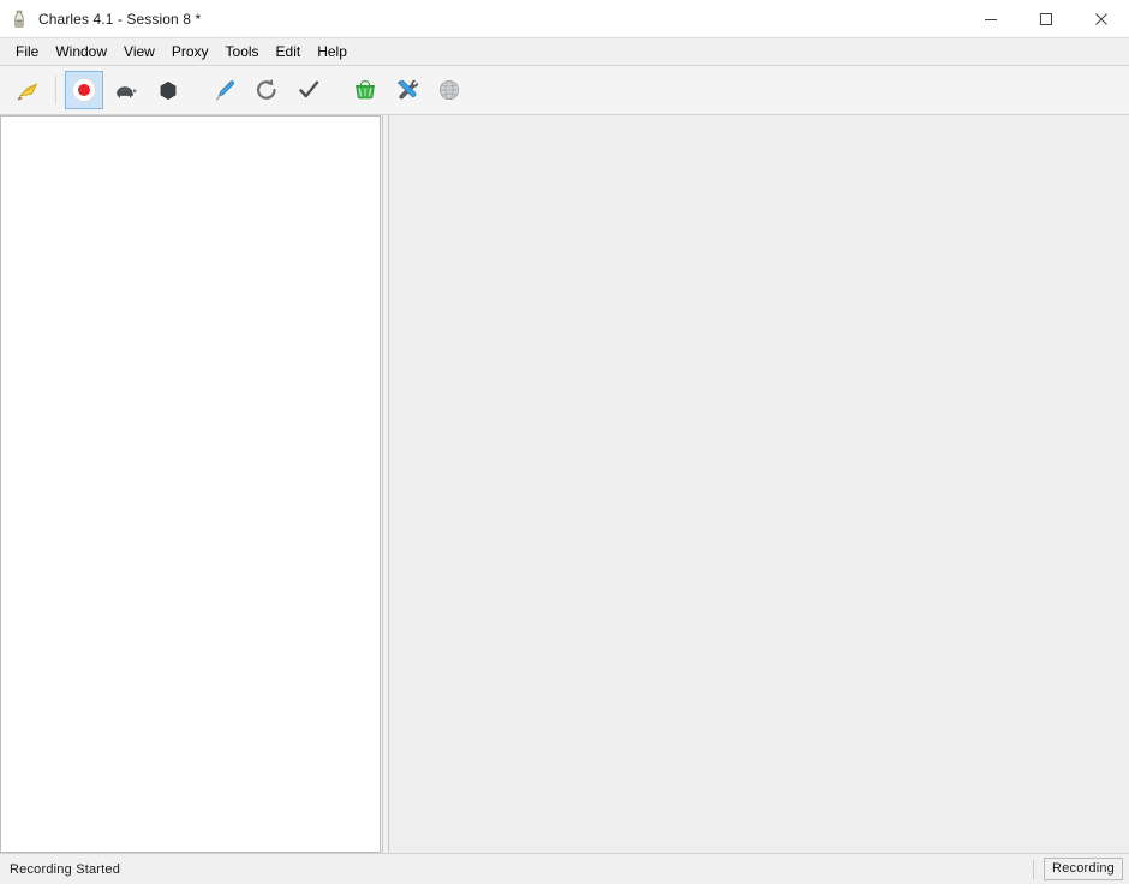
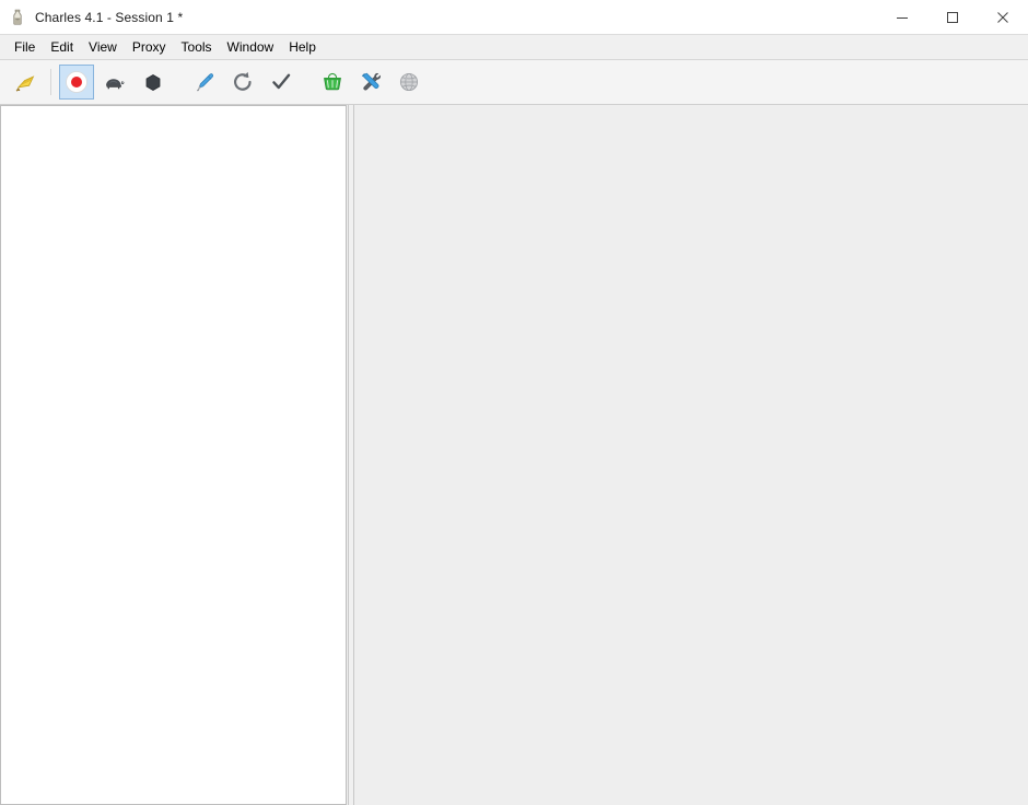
- Charles 4.1 - Session 8 *
+ Charles 4.1 - Session 1 *
  File
- Window
+ Edit
  View
  Proxy
  Tools
- Edit
+ Window
  Help
- Recording Started
- Recording
